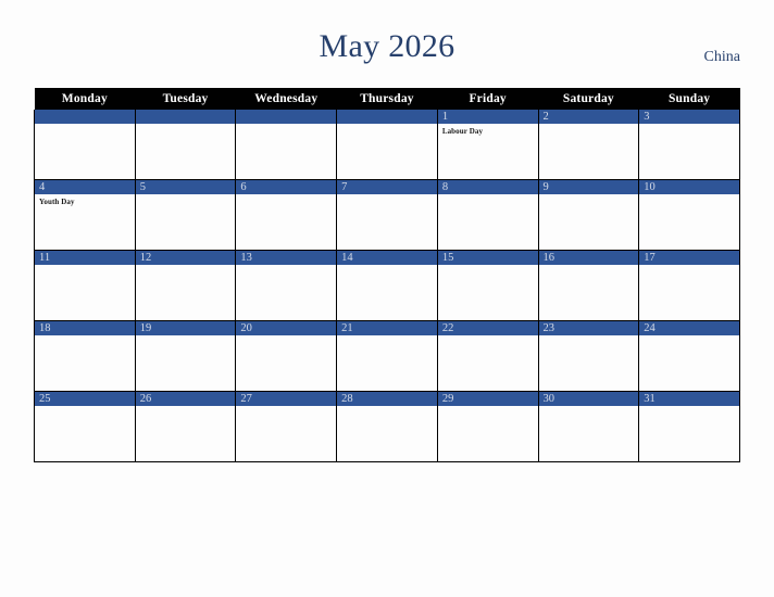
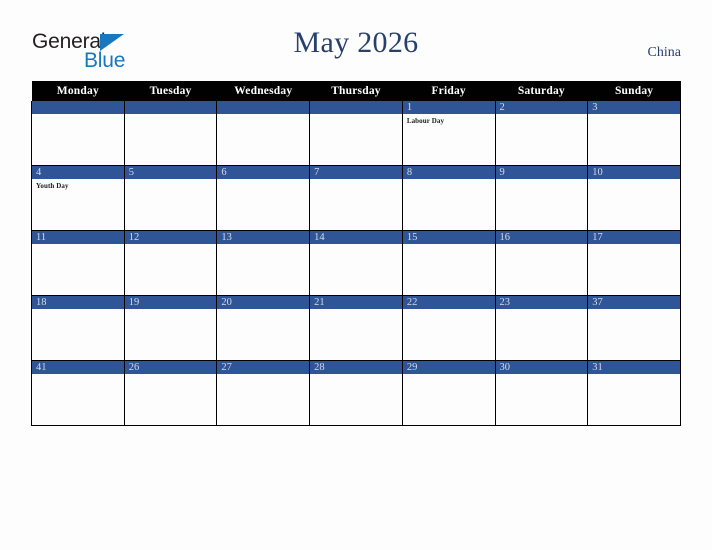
+ General
+ Blue
  May 2026
  China
  Monday	Tuesday	Wednesday	Thursday	Friday	Saturday	Sunday
  				1Labour Day	2	3
  4Youth Day	5	6	7	8	9	10
  11	12	13	14	15	16	17
- 18	19	20	21	22	23	24
+ 18	19	20	21	22	23	37
- 25	26	27	28	29	30	31
+ 41	26	27	28	29	30	31
